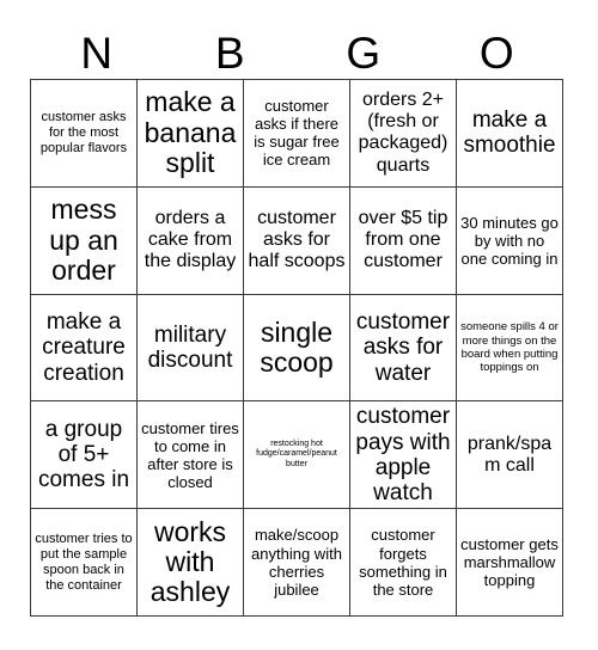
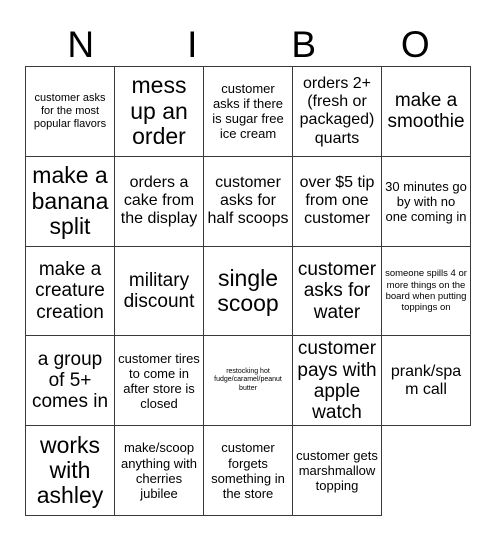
  N
+ I
  B
- G
  O
  customer asks for the most popular flavors
- make a banana split
+ mess up an order
  customer asks if there is sugar free ice cream
  orders 2+ (fresh or packaged) quarts
  make a smoothie
- mess up an order
+ make a banana split
  orders a cake from the display
  customer asks for half scoops
  over $5 tip from one customer
  30 minutes go by with no one coming in
  make a creature creation
  military discount
  single scoop
  customer asks for water
  someone spills 4 or more things on the board when putting toppings on
  a group of 5+ comes in
  customer tires to come in after store is closed
  customer pays with apple watch
  prank/spam call
- customer tries to put the sample spoon back in the container
  works with ashley
  make/scoop anything with cherries jubilee
  customer forgets something in the store
  customer gets marshmallow topping
